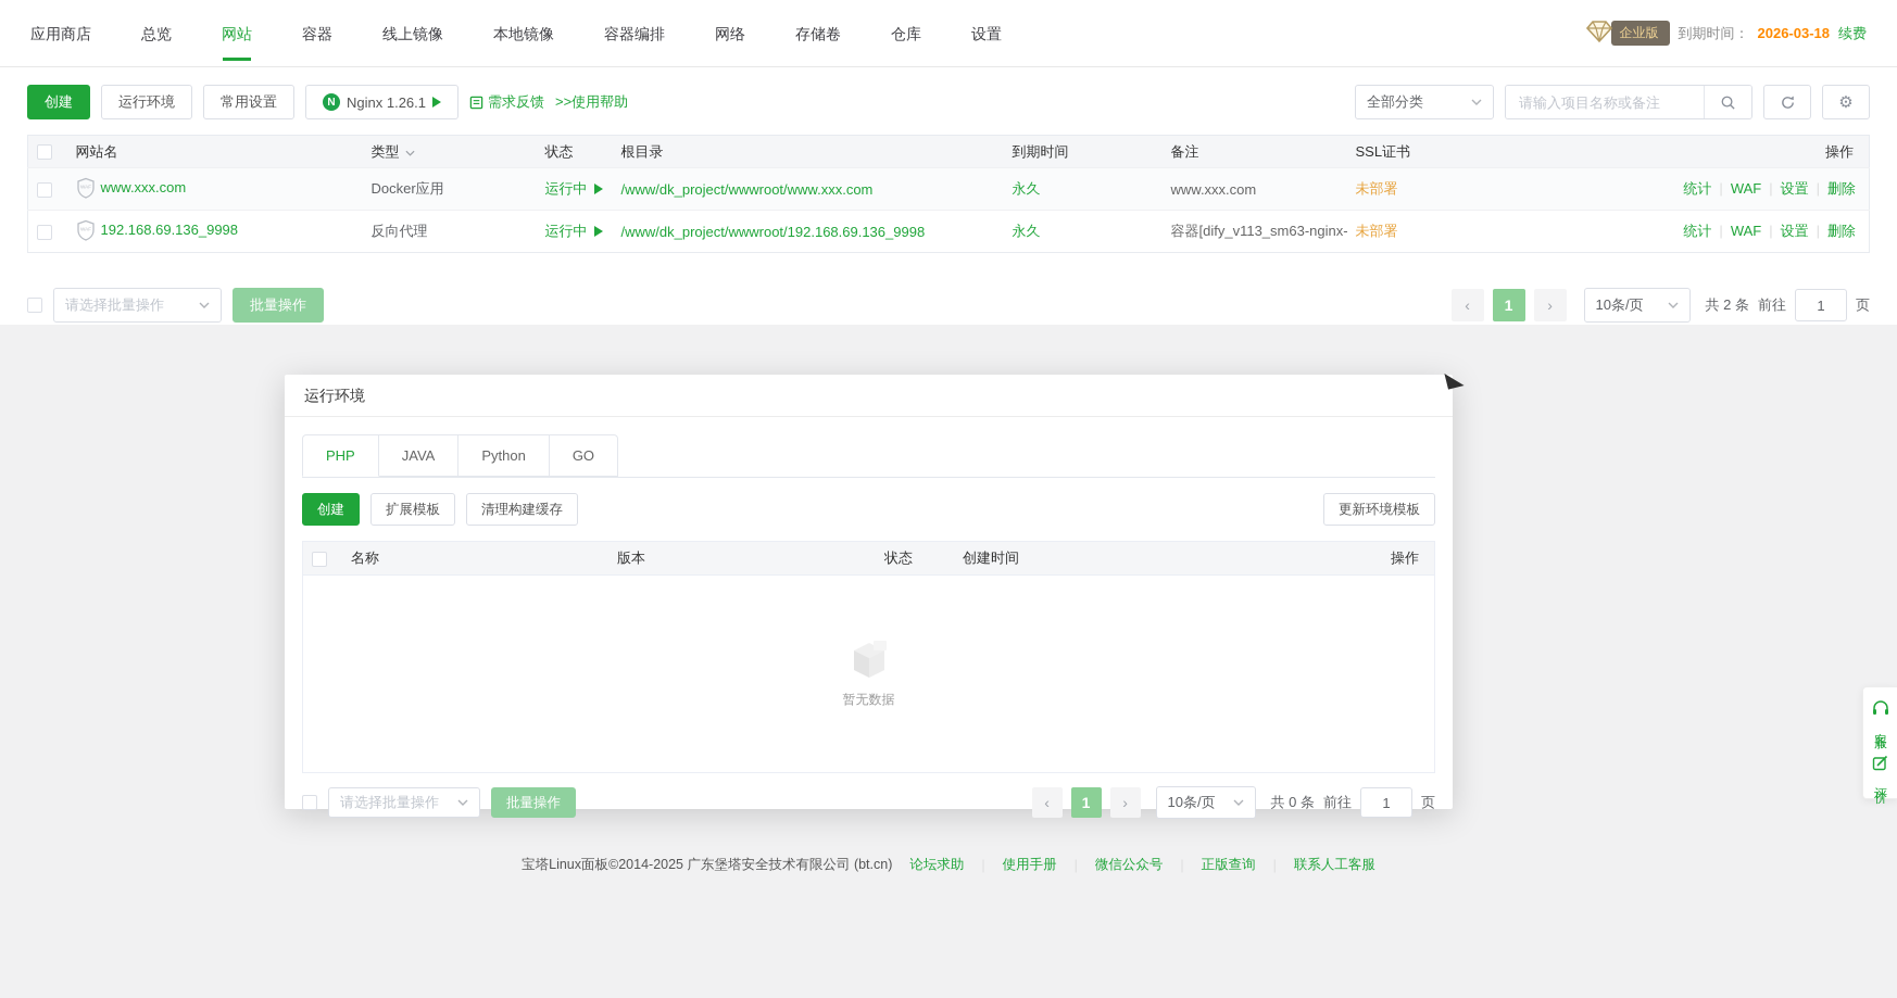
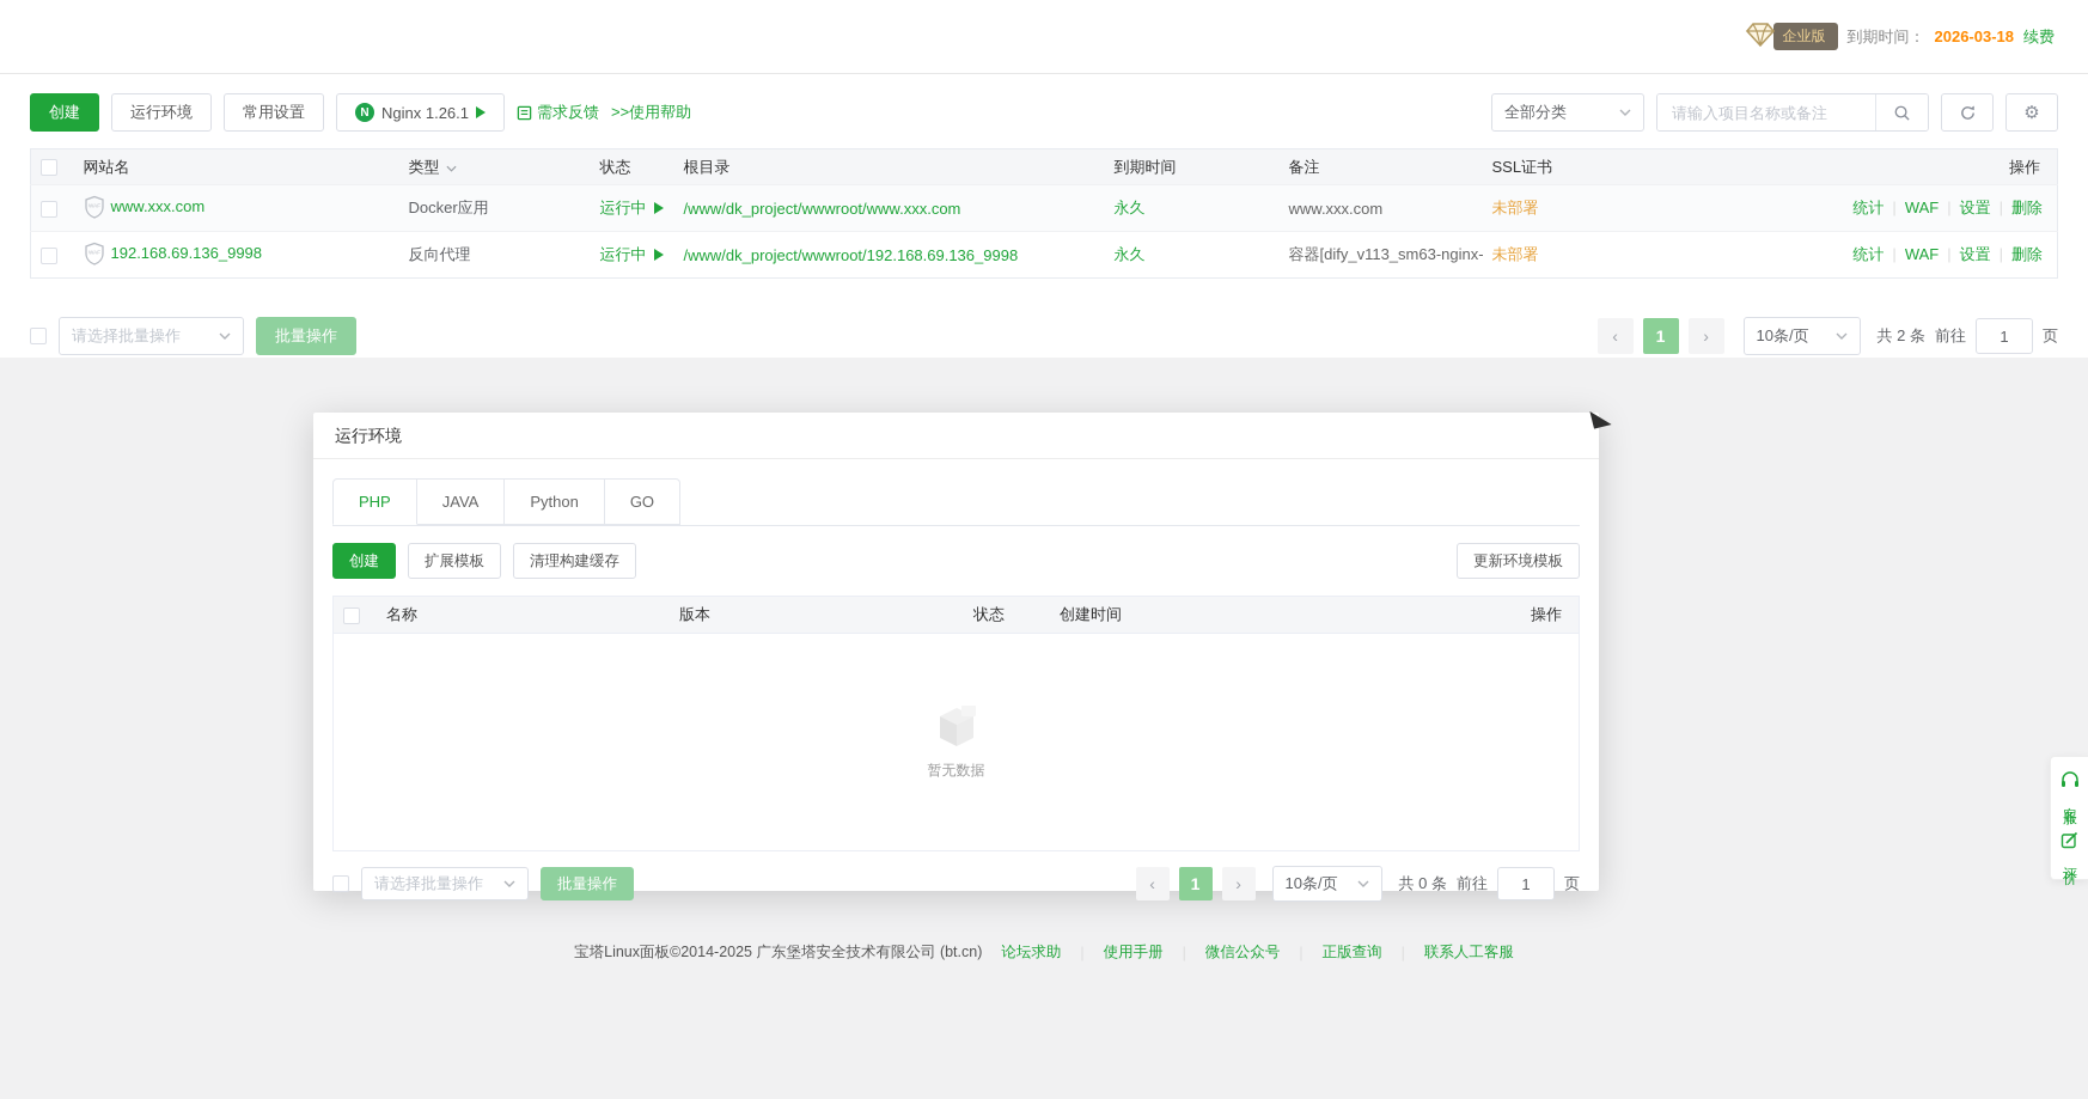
- 应用商店
- 总览
- 网站
- 容器
- 线上镜像
- 本地镜像
- 容器编排
- 网络
- 存储卷
- 仓库
- 设置
  企业版
  到期时间：
  2026-03-18
  续费
  创建
  运行环境
  常用设置
  N
  Nginx 1.26.1
  需求反馈
  >>使用帮助
  全部分类
  请输入项目名称或备注
  ⚙
  	网站名	类型	状态	根目录	到期时间	备注	SSL证书	操作
  	www.xxx.com	Docker应用	运行中	/www/dk_project/wwwroot/www.xxx.com	永久	www.xxx.com	未部署	统计 WAF 设置 删除
  	192.168.69.136_9998	反向代理	运行中	/www/dk_project/wwwroot/192.168.69.136_9998	永久	容器[dify_v113_sm63-nginx-	未部署	统计 WAF 设置 删除
  请选择批量操作
  批量操作
  ‹
  1
  ›
  10条/页
  共 2 条
  前往
  1
  页
  运行环境
  PHP
  JAVA
  Python
  GO
  创建
  扩展模板
  清理构建缓存
  更新环境模板
  	名称	版本	状态	创建时间	操作
  暂无数据
  请选择批量操作
  批量操作
  ‹
  1
  ›
  10条/页
  共 0 条
  前往
  1
  页
  宝塔Linux面板©2014-2025 广东堡塔安全技术有限公司 (bt.cn)
  论坛求助
  使用手册
  微信公众号
  正版查询
  联系人工客服
